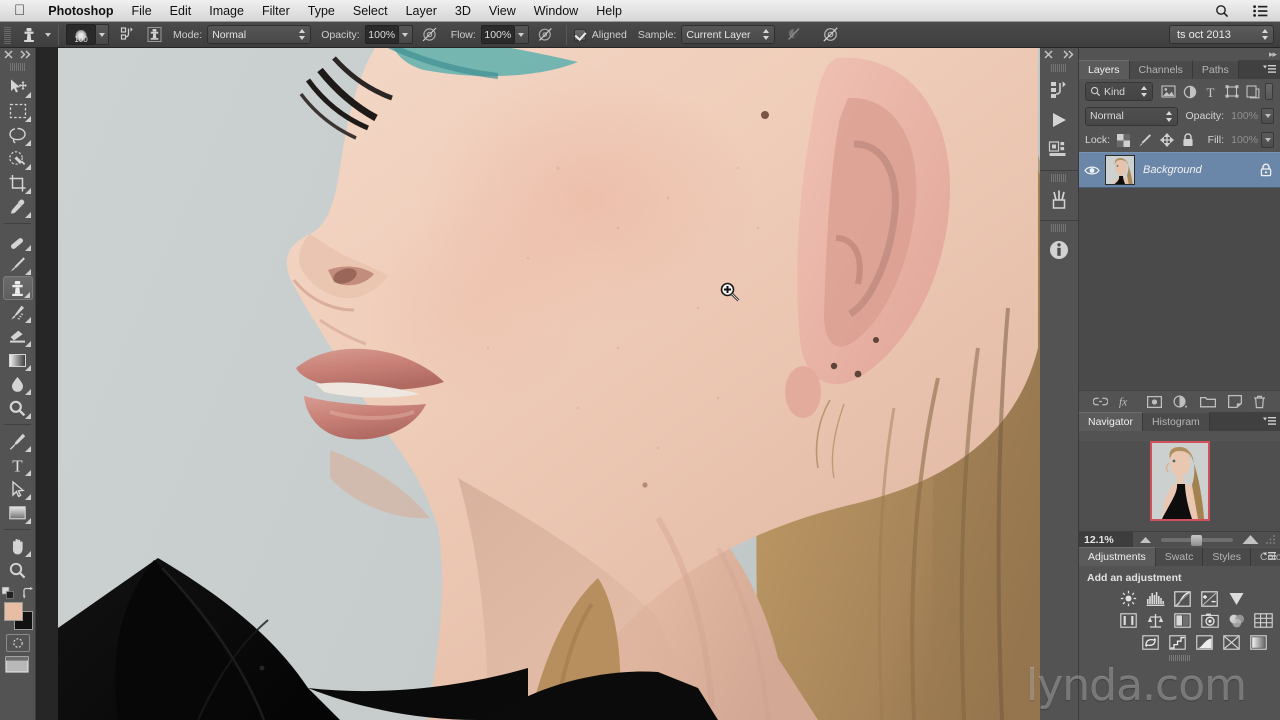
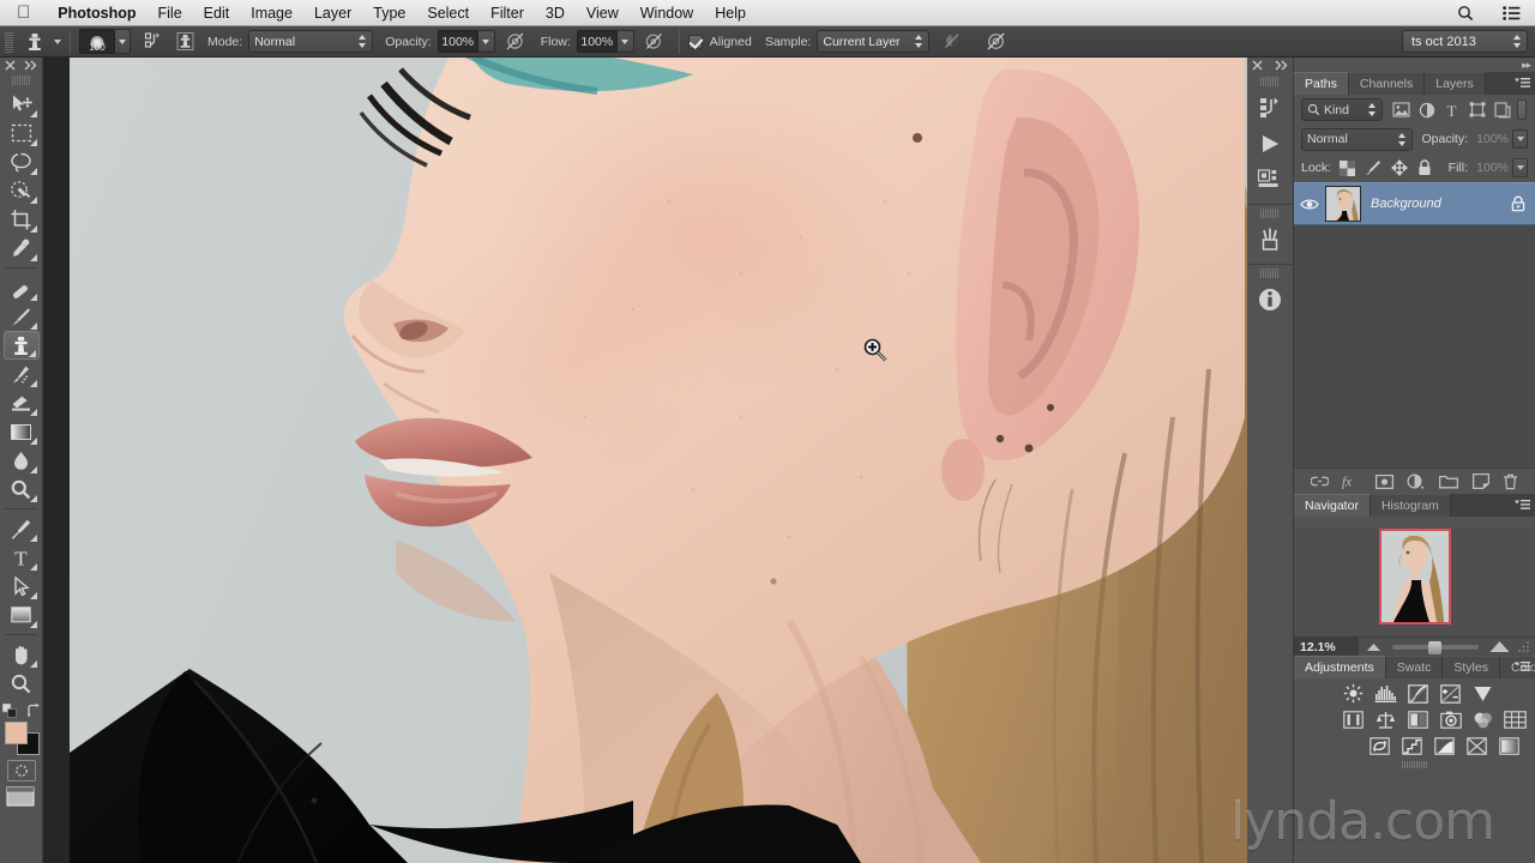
  
  Photoshop
  File
  Edit
  Image
- Filter
+ Layer
  Type
  Select
- Layer
+ Filter
  3D
  View
  Window
  Help
  100
  Mode:
  Normal
  Opacity:
  100%
  Flow:
  100%
  Aligned
  Sample:
  Current Layer
  ts oct 2013
  T
  ▸▸
- Layers
+ Paths
  Channels
- Paths
+ Layers
  Kind
  T
  Normal
  Opacity:
  100%
  Lock:
  Fill:
  100%
  Background
  fx
  Navigator
  Histogram
  12.1%
  Adjustments
  Swatc
  Styles
  Colo
- Add an adjustment
  lynda.com
